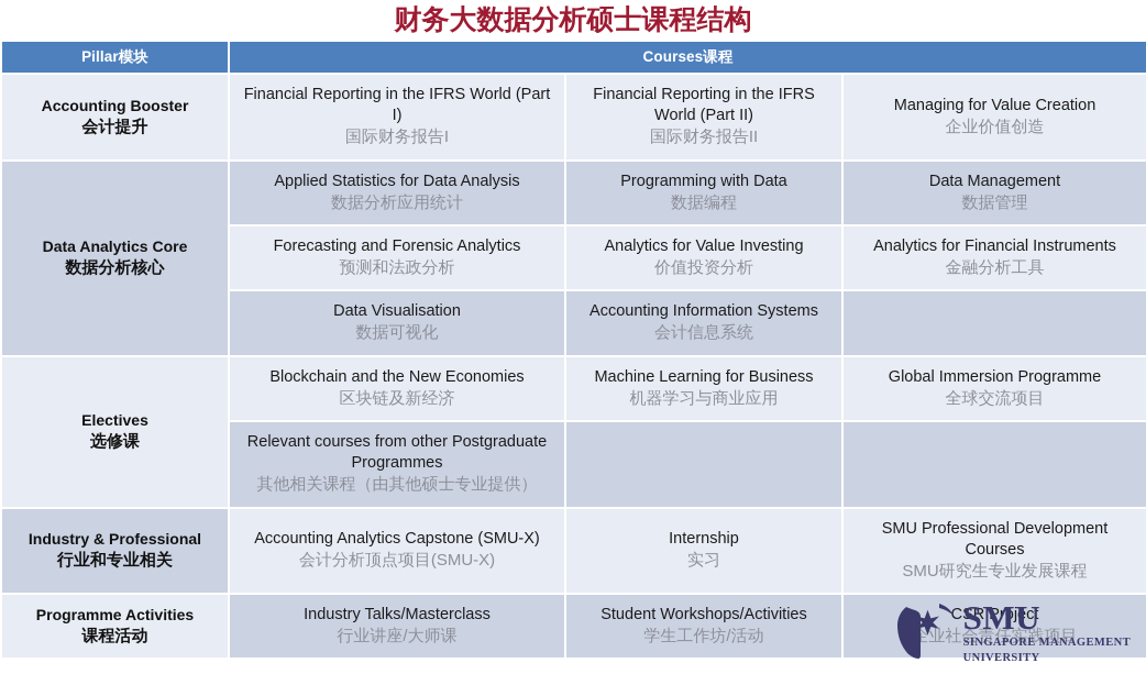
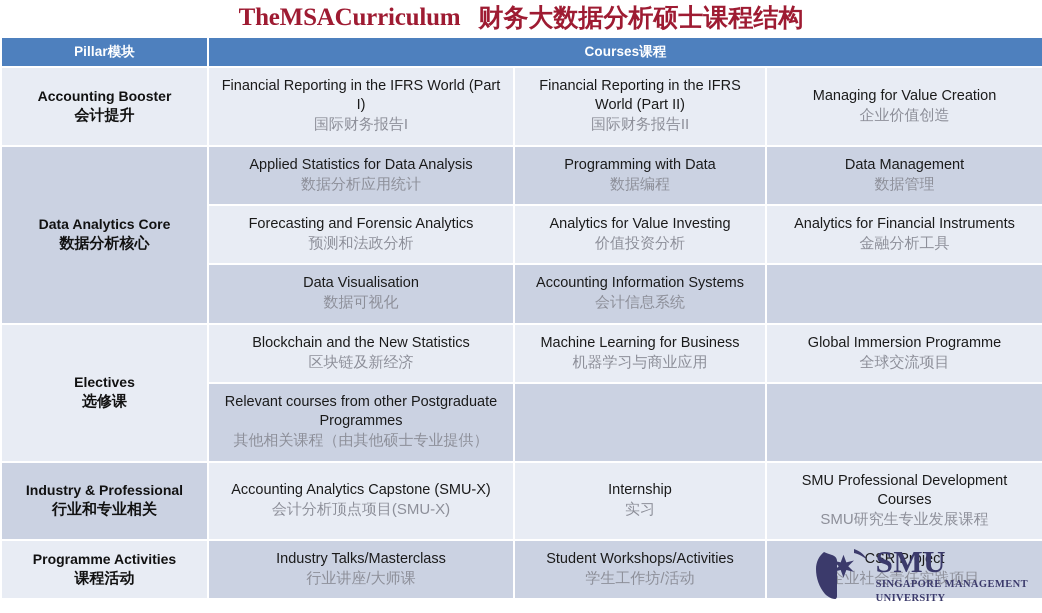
+ TheMSACurriculum
  财务大数据分析硕士课程结构
  Pillar模块	Courses课程
  Accounting Booster会计提升	Financial Reporting in the IFRS World (Part I)国际财务报告I	Financial Reporting in the IFRS World (Part II)国际财务报告II	Managing for Value Creation企业价值创造
  Data Analytics Core数据分析核心	Applied Statistics for Data Analysis数据分析应用统计	Programming with Data数据编程	Data Management数据管理
  Forecasting and Forensic Analytics预测和法政分析	Analytics for Value Investing价值投资分析	Analytics for Financial Instruments金融分析工具
  Data Visualisation数据可视化	Accounting Information Systems会计信息系统
- Electives选修课	Blockchain and the New Economies区块链及新经济	Machine Learning for Business机器学习与商业应用	Global Immersion Programme全球交流项目
+ Electives选修课	Blockchain and the New Statistics区块链及新经济	Machine Learning for Business机器学习与商业应用	Global Immersion Programme全球交流项目
  Relevant courses from other Postgraduate Programmes其他相关课程（由其他硕士专业提供）
  Industry & Professional行业和专业相关	Accounting Analytics Capstone (SMU-X)会计分析顶点项目(SMU-X)	Internship实习	SMU Professional Development CoursesSMU研究生专业发展课程
  Programme Activities课程活动	Industry Talks/Masterclass行业讲座/大师课	Student Workshops/Activities学生工作坊/活动	CSR Project企业社会责任实践项目
  SMU
  SINGAPORE MANAGEMENT
  UNIVERSITY
